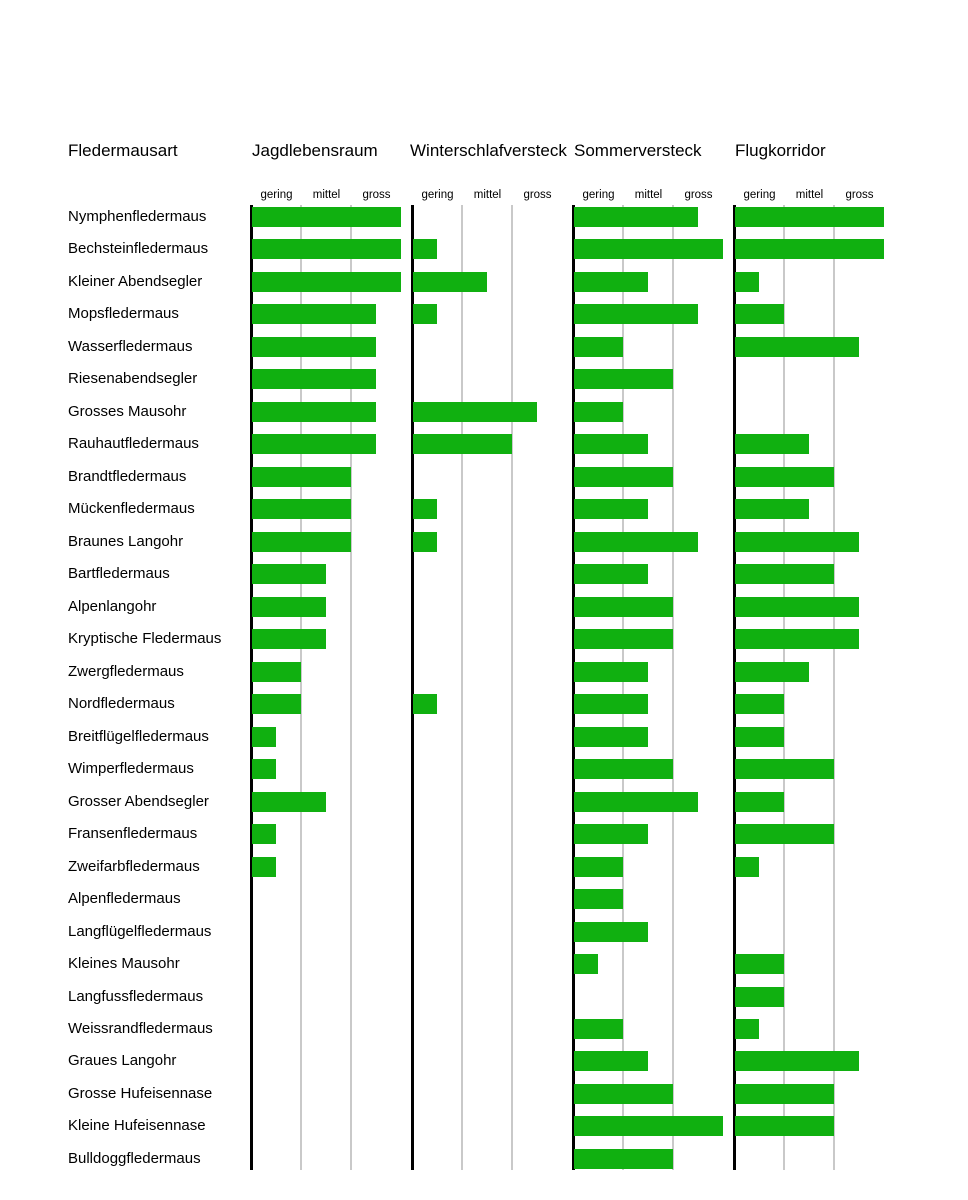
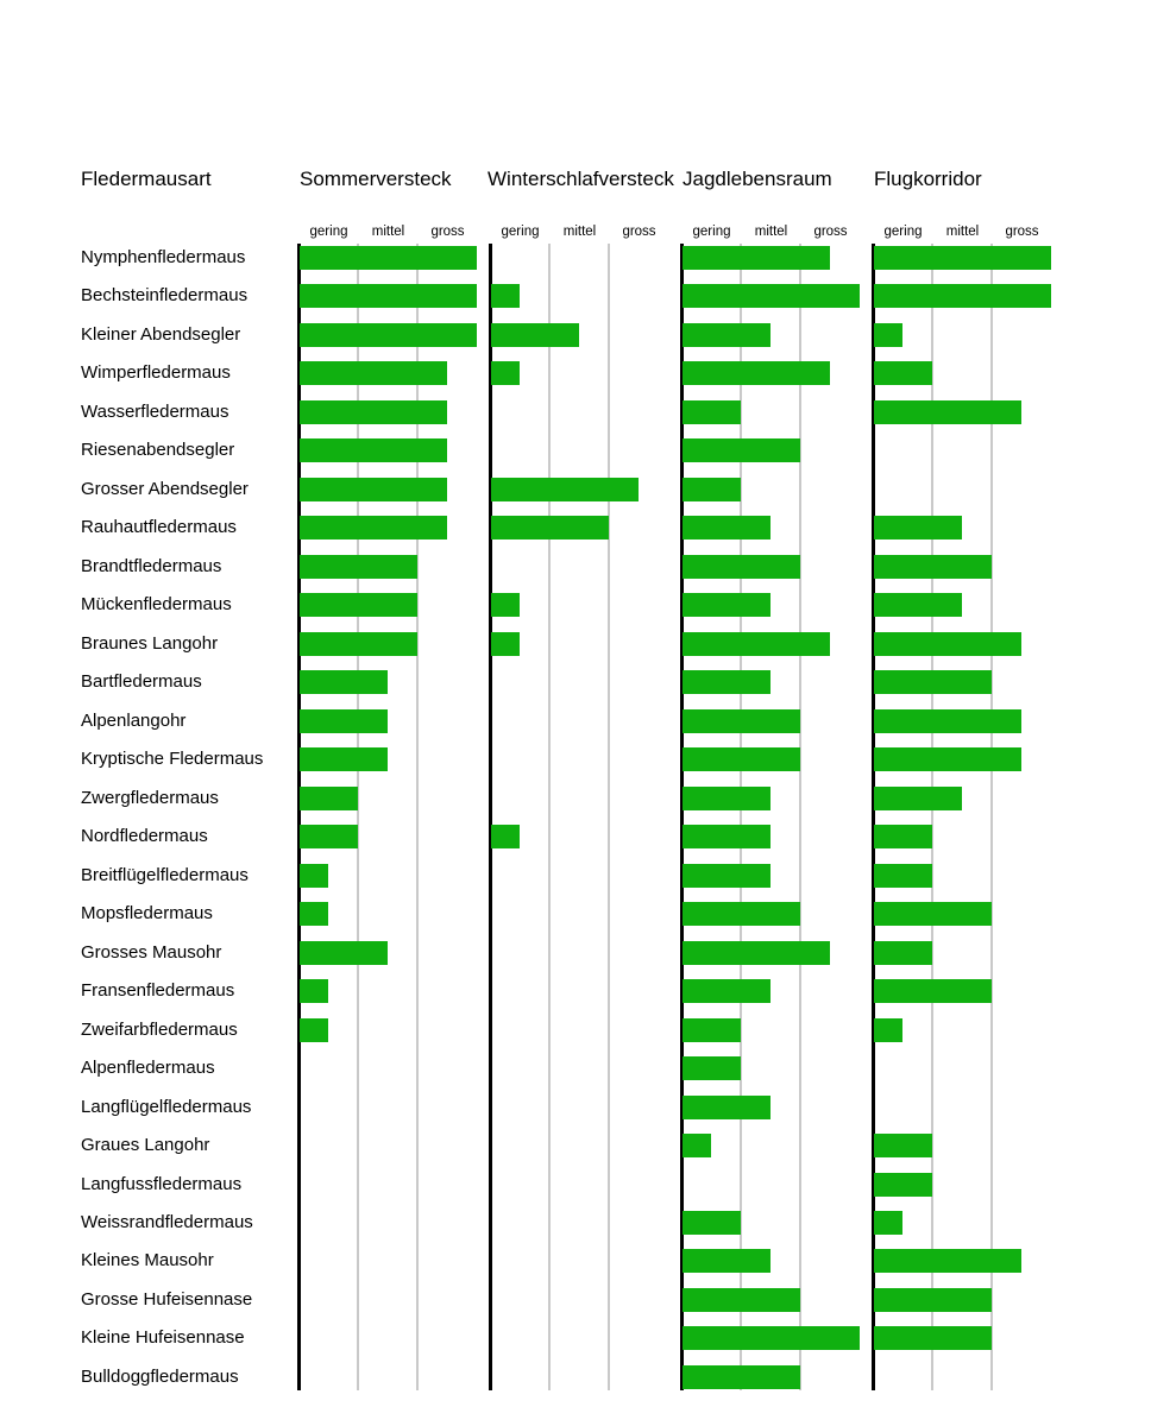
  Fledermausart
- Jagdlebensraum
+ Sommerversteck
  Winterschlafversteck
- Sommerversteck
+ Jagdlebensraum
  Flugkorridor
  gering
  mittel
  gross
  gering
  mittel
  gross
  gering
  mittel
  gross
  gering
  mittel
  gross
  Nymphenfledermaus
  Bechsteinfledermaus
  Kleiner Abendsegler
- Mopsfledermaus
+ Wimperfledermaus
  Wasserfledermaus
  Riesenabendsegler
- Grosses Mausohr
+ Grosser Abendsegler
  Rauhautfledermaus
  Brandtfledermaus
  Mückenfledermaus
  Braunes Langohr
  Bartfledermaus
  Alpenlangohr
  Kryptische Fledermaus
  Zwergfledermaus
  Nordfledermaus
  Breitflügelfledermaus
- Wimperfledermaus
+ Mopsfledermaus
- Grosser Abendsegler
+ Grosses Mausohr
  Fransenfledermaus
  Zweifarbfledermaus
  Alpenfledermaus
  Langflügelfledermaus
- Kleines Mausohr
+ Graues Langohr
  Langfussfledermaus
  Weissrandfledermaus
- Graues Langohr
+ Kleines Mausohr
  Grosse Hufeisennase
  Kleine Hufeisennase
  Bulldoggfledermaus
